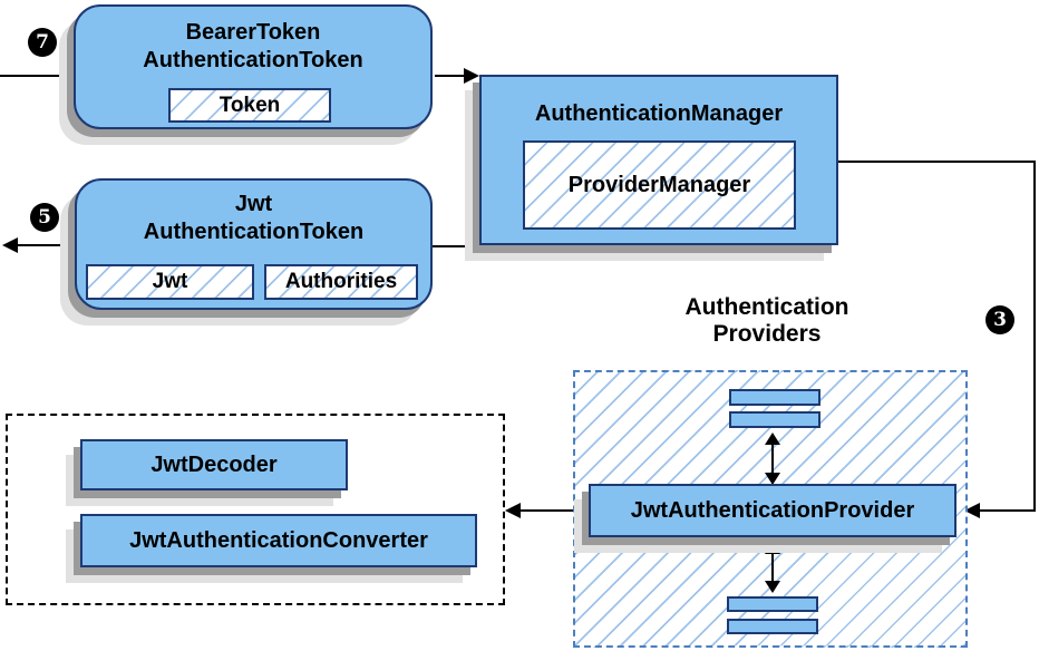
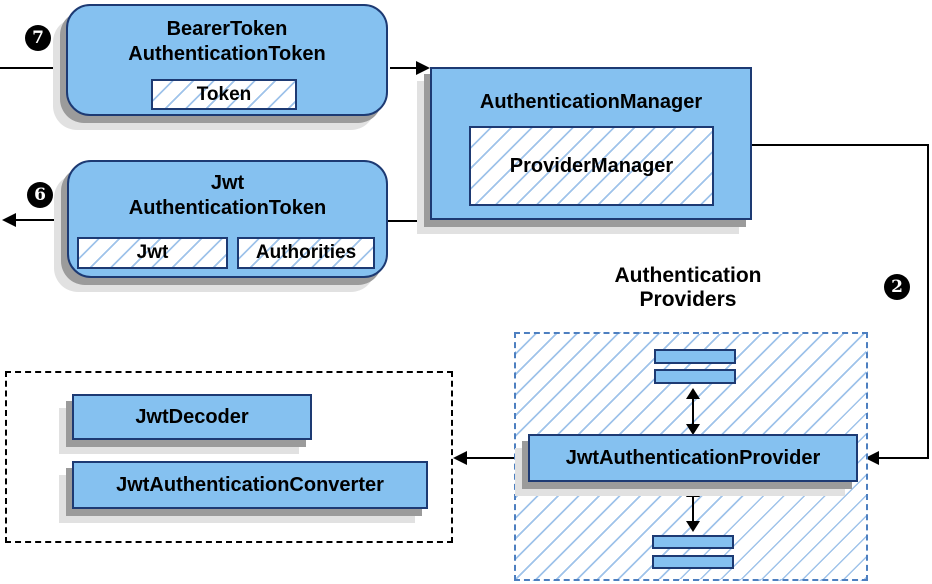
  7
- 5
+ 6
- 3
+ 2
  BearerToken
  AuthenticationToken
  Token
  AuthenticationManager
  ProviderManager
  Jwt
  AuthenticationToken
  Jwt
  Authorities
  Authentication
  Providers
  JwtAuthenticationProvider
  JwtDecoder
  JwtAuthenticationConverter
